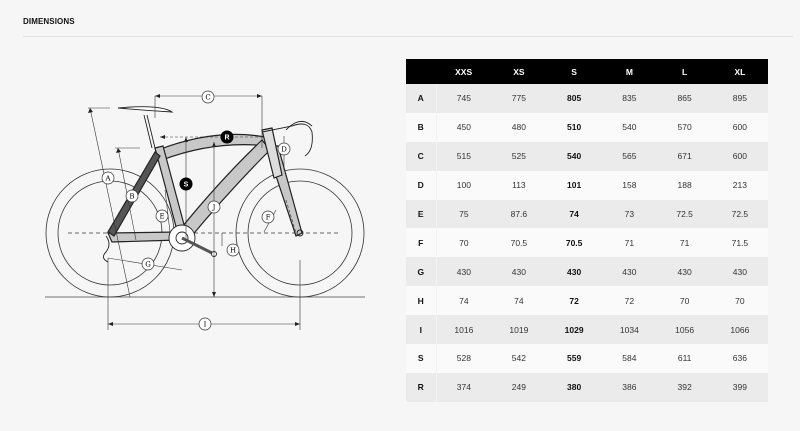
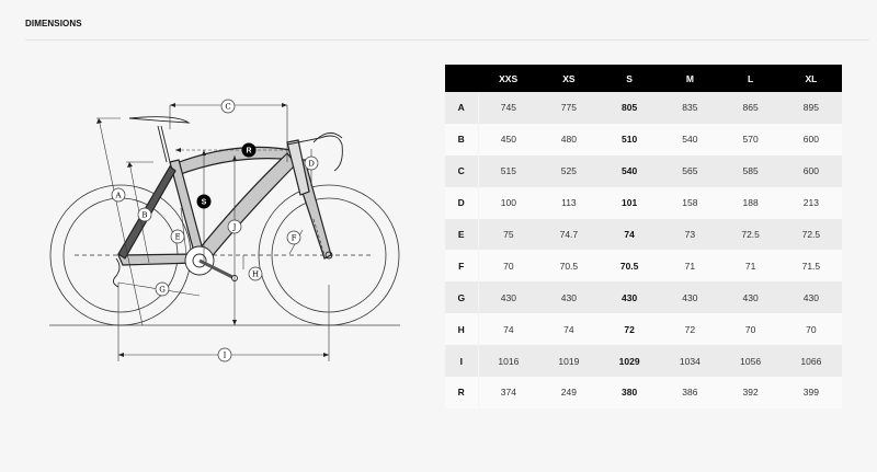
  DIMENSIONS
  C
  A
  B
  D
  E
  J
  F
  H
  G
  I
  	XXS	XS	S	M	L	XL
  A	745	775	805	835	865	895
  B	450	480	510	540	570	600
- C	515	525	540	565	671	600
+ C	515	525	540	565	585	600
  D	100	113	101	158	188	213
- E	75	87.6	74	73	72.5	72.5
+ E	75	74.7	74	73	72.5	72.5
  F	70	70.5	70.5	71	71	71.5
  G	430	430	430	430	430	430
  H	74	74	72	72	70	70
  I	1016	1019	1029	1034	1056	1066
- S	528	542	559	584	611	636
  R	374	249	380	386	392	399
